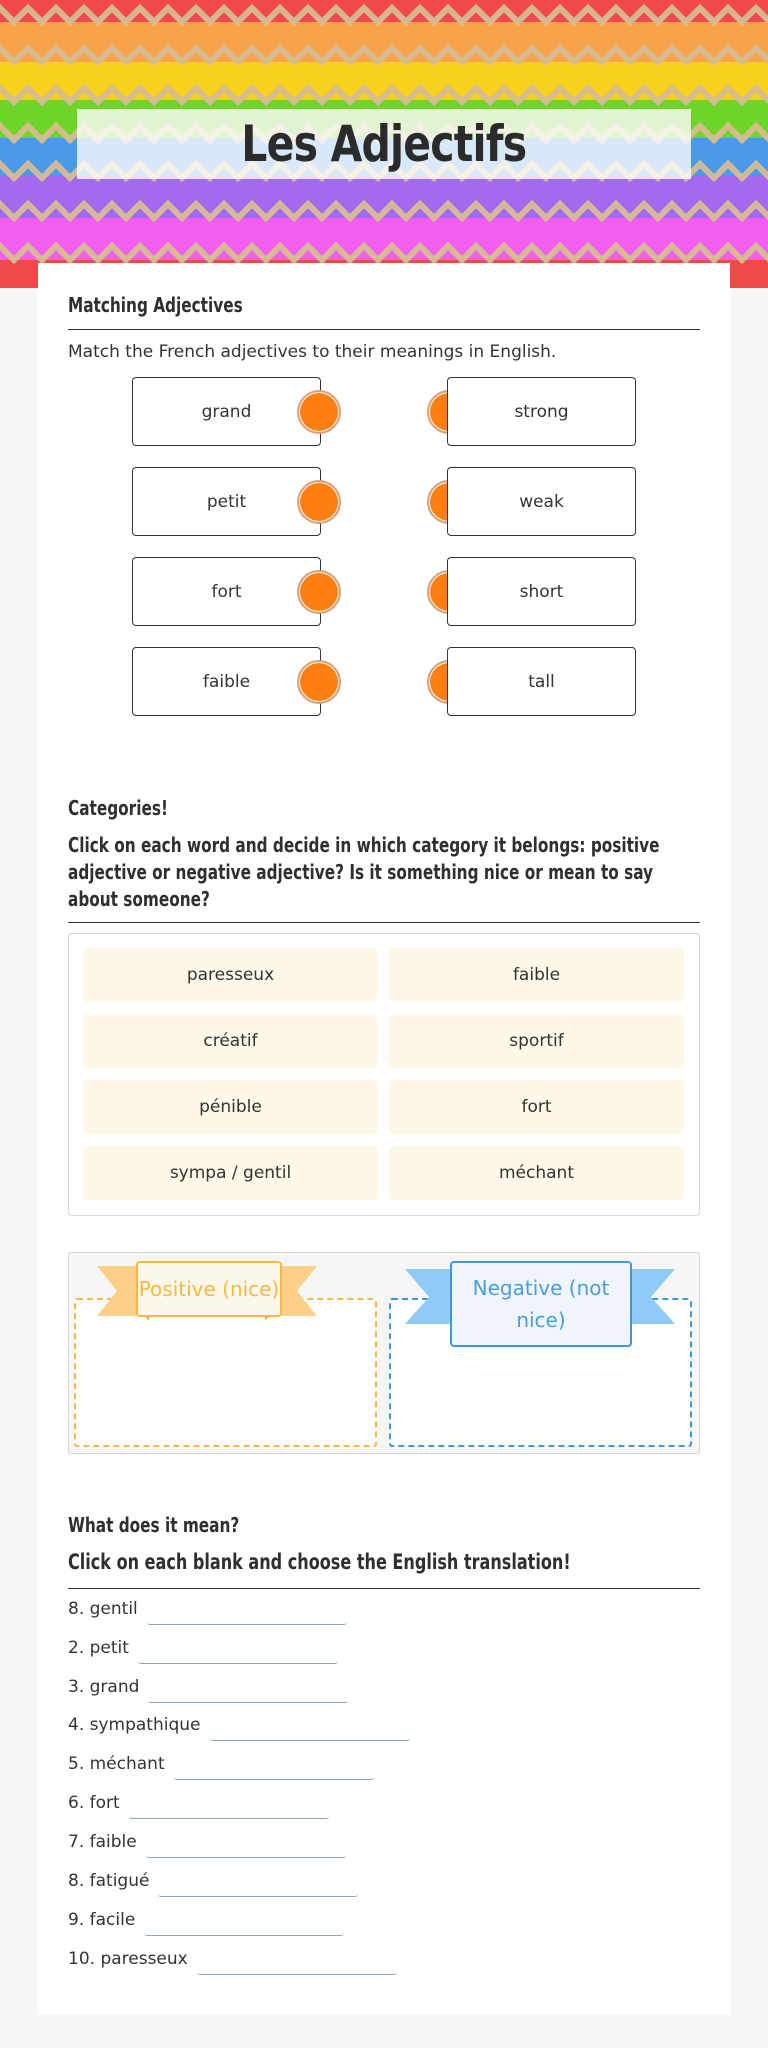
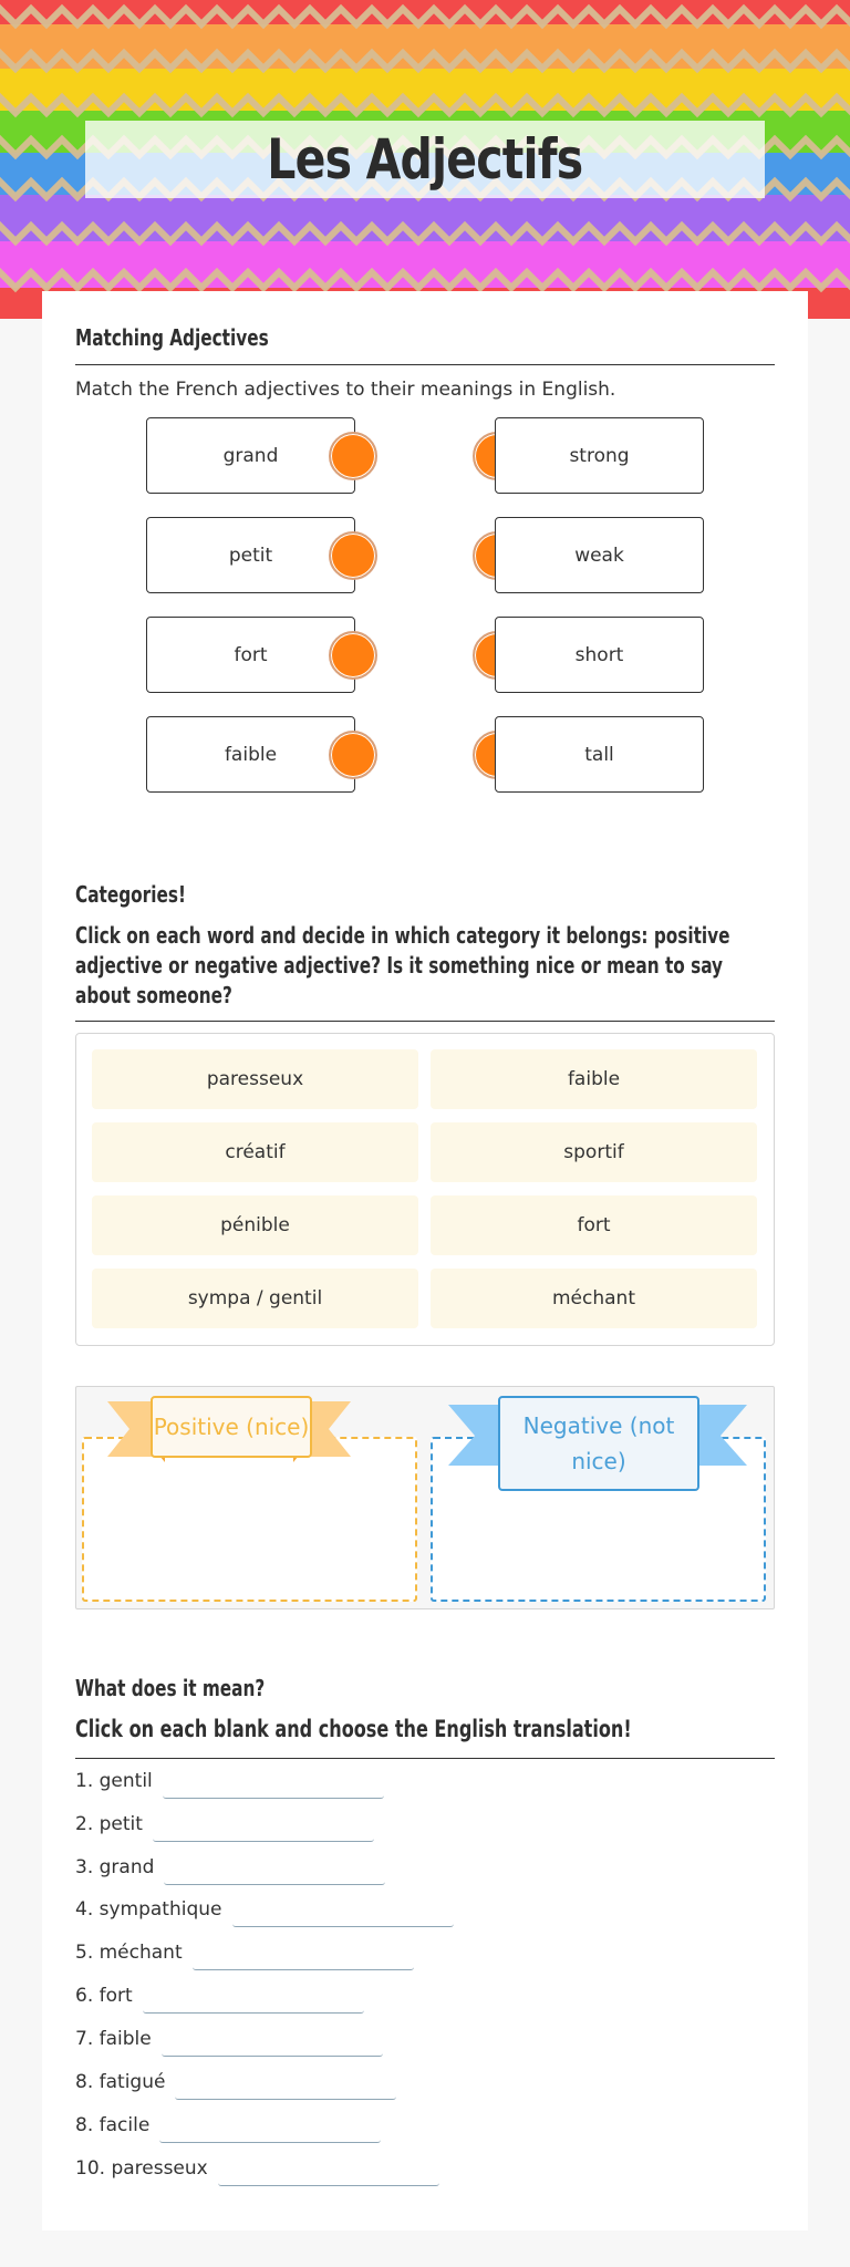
  Les Adjectifs
  Matching Adjectives
  Match the French adjectives to their meanings in English.
  grand
  strong
  petit
  weak
  fort
  short
  faible
  tall
  Categories!
  Click on each word and decide in which category it belongs: positive adjective or negative adjective? Is it something nice or mean to say about someone?
  paresseux
  faible
  créatif
  sportif
  pénible
  fort
  sympa / gentil
  méchant
  Positive (nice)
  Negative (not nice)
  What does it mean?
  Click on each blank and choose the English translation!
- 8. gentil
+ 1. gentil
  2. petit
  3. grand
  4. sympathique
  5. méchant
  6. fort
  7. faible
  8. fatigué
- 9. facile
+ 8. facile
  10. paresseux
